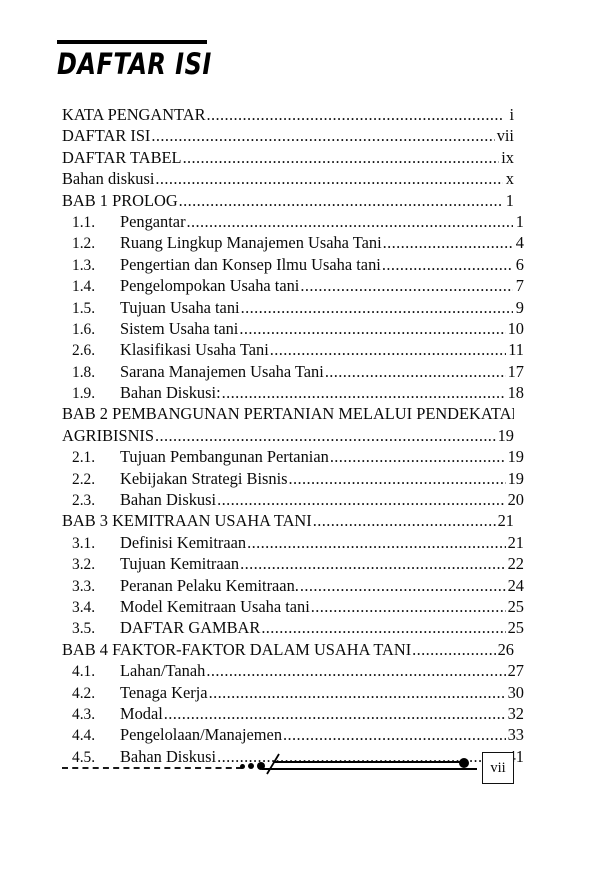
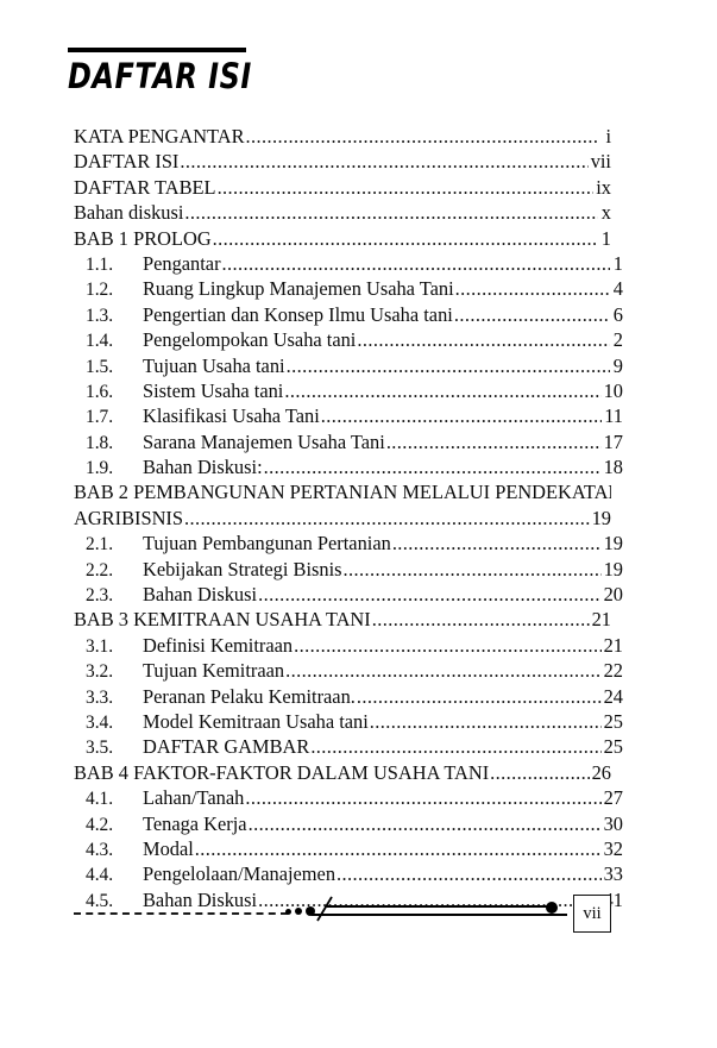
  DAFTAR ISI
  KATA PENGANTAR
  i
  DAFTAR ISI
  vii
  DAFTAR TABEL
  ix
  Bahan diskusi
  x
  BAB 1 PROLOG
  1
  1.1.
  Pengantar
  1
  1.2.
  Ruang Lingkup Manajemen Usaha Tani
  4
  1.3.
  Pengertian dan Konsep Ilmu Usaha tani
  6
  1.4.
  Pengelompokan Usaha tani
- 7
+ 2
  1.5.
  Tujuan Usaha tani
  9
  1.6.
  Sistem Usaha tani
  10
- 2.6.
+ 1.7.
  Klasifikasi Usaha Tani
  11
  1.8.
  Sarana Manajemen Usaha Tani
  17
  1.9.
  Bahan Diskusi:
  18
  BAB 2 PEMBANGUNAN PERTANIAN MELALUI PENDEKATA
  AGRIBISNIS
  19
  2.1.
  Tujuan Pembangunan Pertanian
  19
  2.2.
  Kebijakan Strategi Bisnis
  19
  2.3.
  Bahan Diskusi
  20
  BAB 3 KEMITRAAN USAHA TANI
  21
  3.1.
  Definisi Kemitraan
  21
  3.2.
  Tujuan Kemitraan
  22
  3.3.
  Peranan Pelaku Kemitraan.
  24
  3.4.
  Model Kemitraan Usaha tani
  25
  3.5.
  DAFTAR GAMBAR
  25
  BAB 4 FAKTOR-FAKTOR DALAM USAHA TANI
  26
  4.1.
  Lahan/Tanah
  27
  4.2.
  Tenaga Kerja
  30
  4.3.
  Modal
  32
  4.4.
  Pengelolaan/Manajemen
  33
  4.5.
  Bahan Diskusi
  vii
